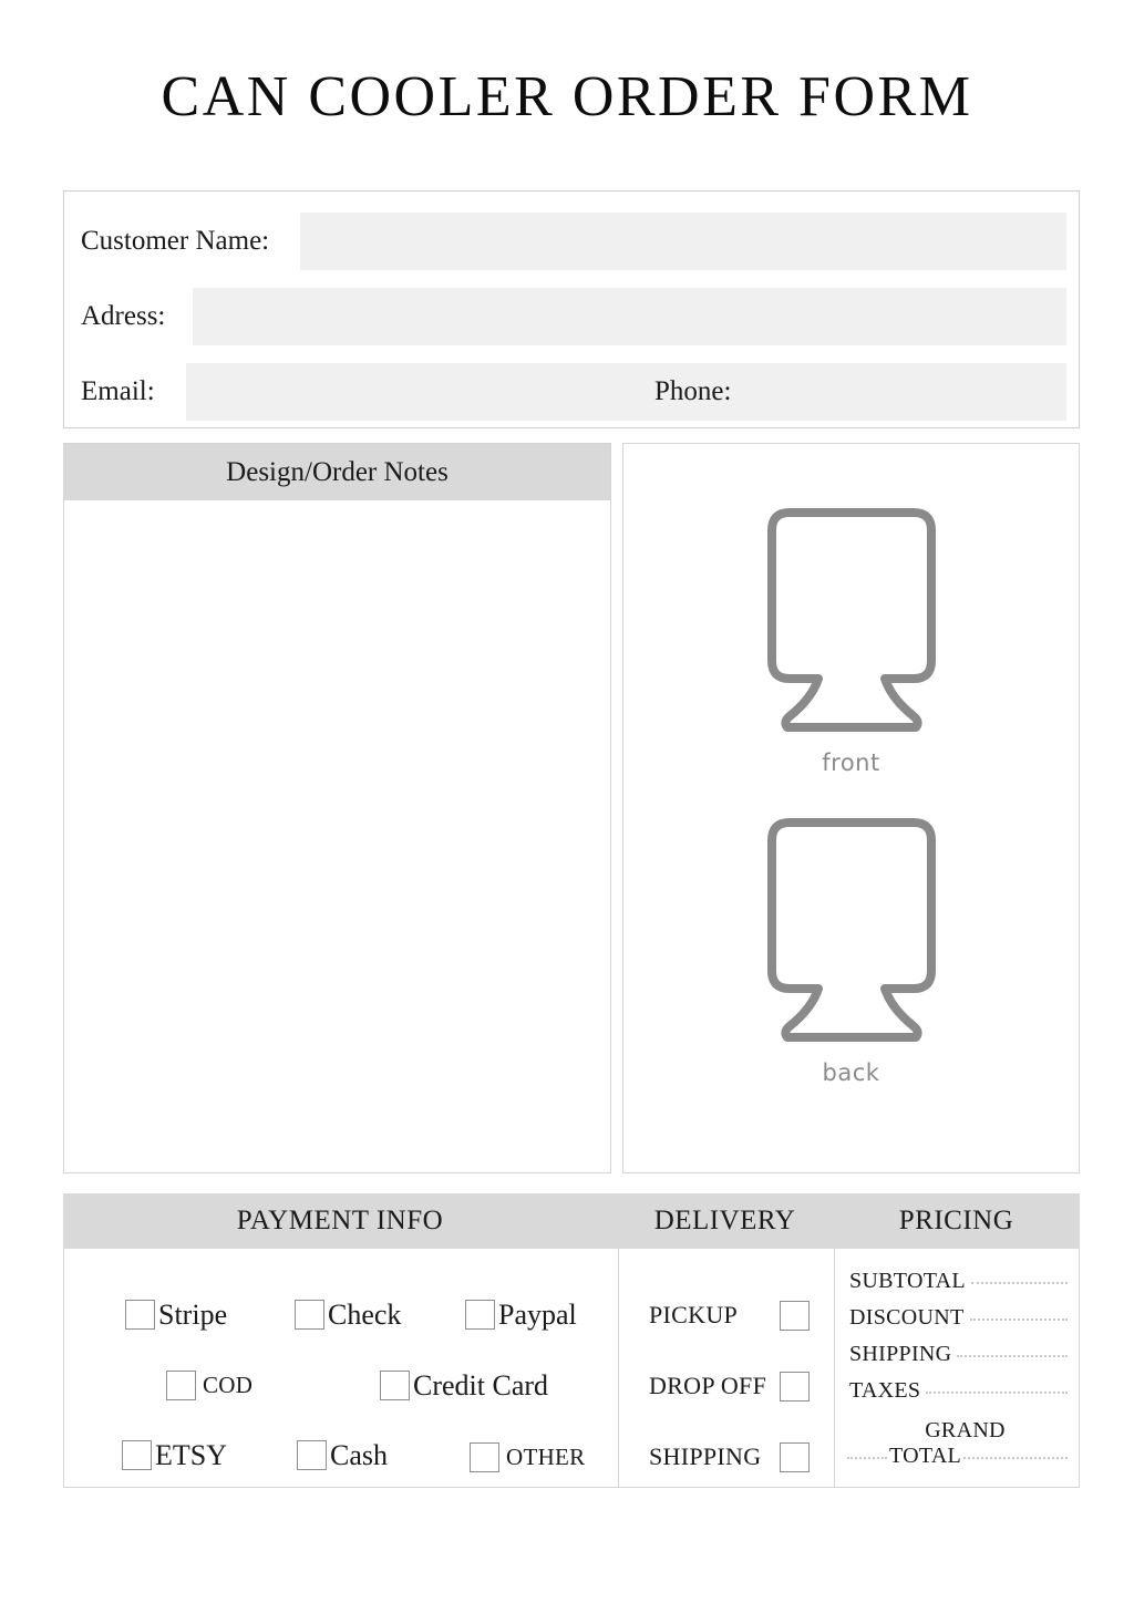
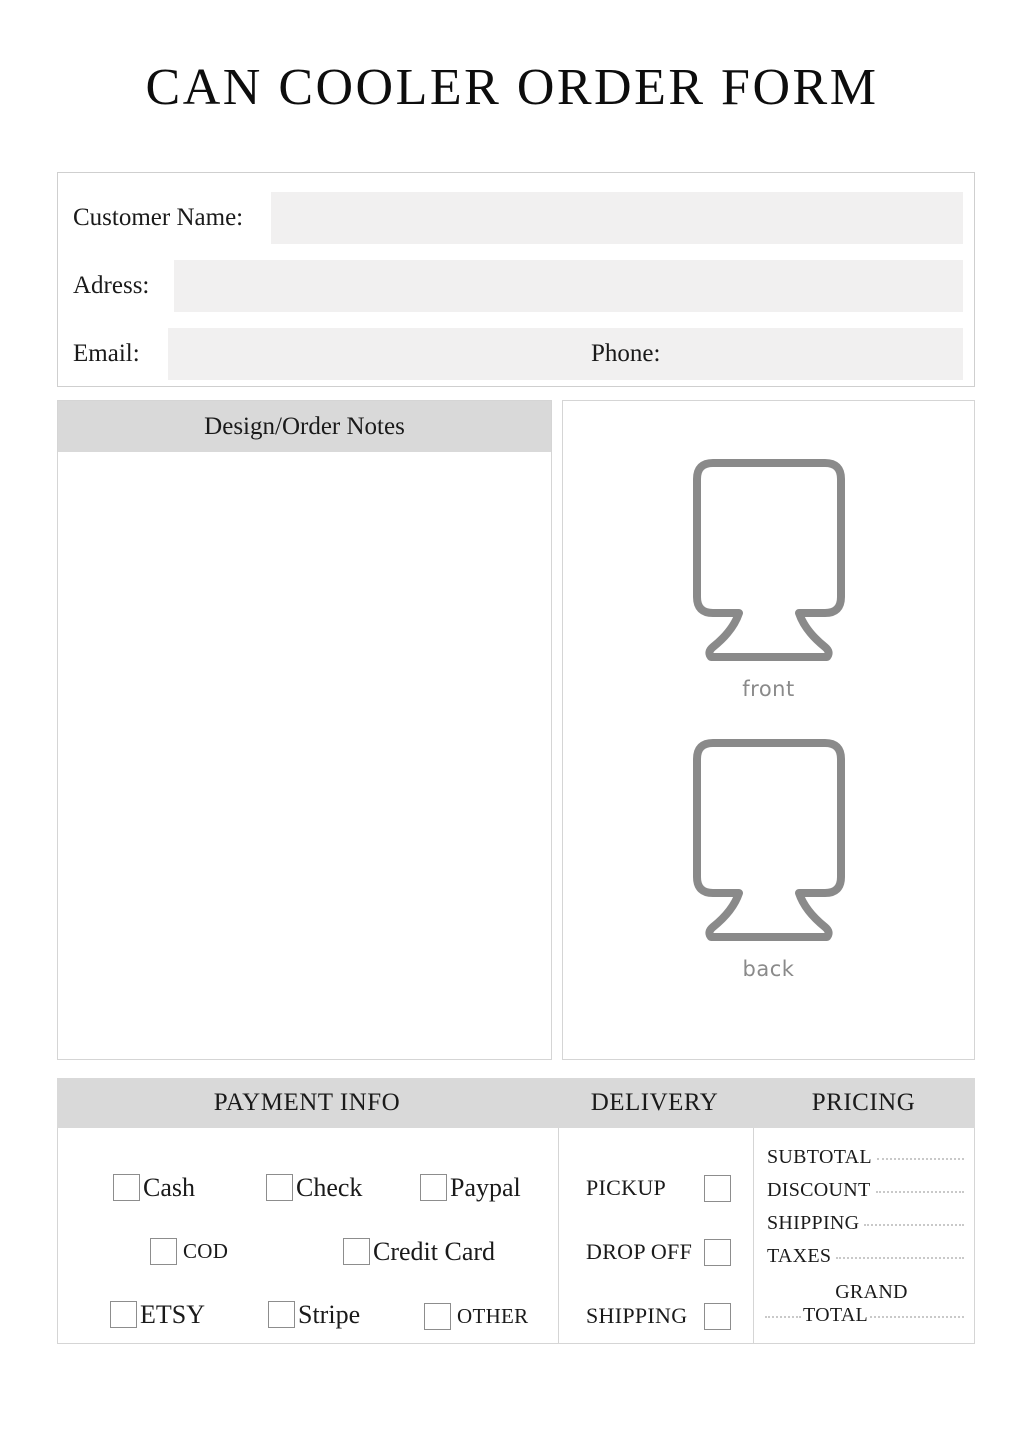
  CAN COOLER ORDER FORM
  Customer Name:
  Adress:
  Email:
  Phone:
  Design/Order Notes
  front
  back
  PAYMENT INFO
  DELIVERY
  PRICING
- Stripe
+ Cash
  Check
  Paypal
  COD
  Credit Card
  ETSY
- Cash
+ Stripe
  OTHER
  PICKUP
  DROP OFF
  SHIPPING
  SUBTOTAL
  DISCOUNT
  SHIPPING
  TAXES
  GRAND
  TOTAL
